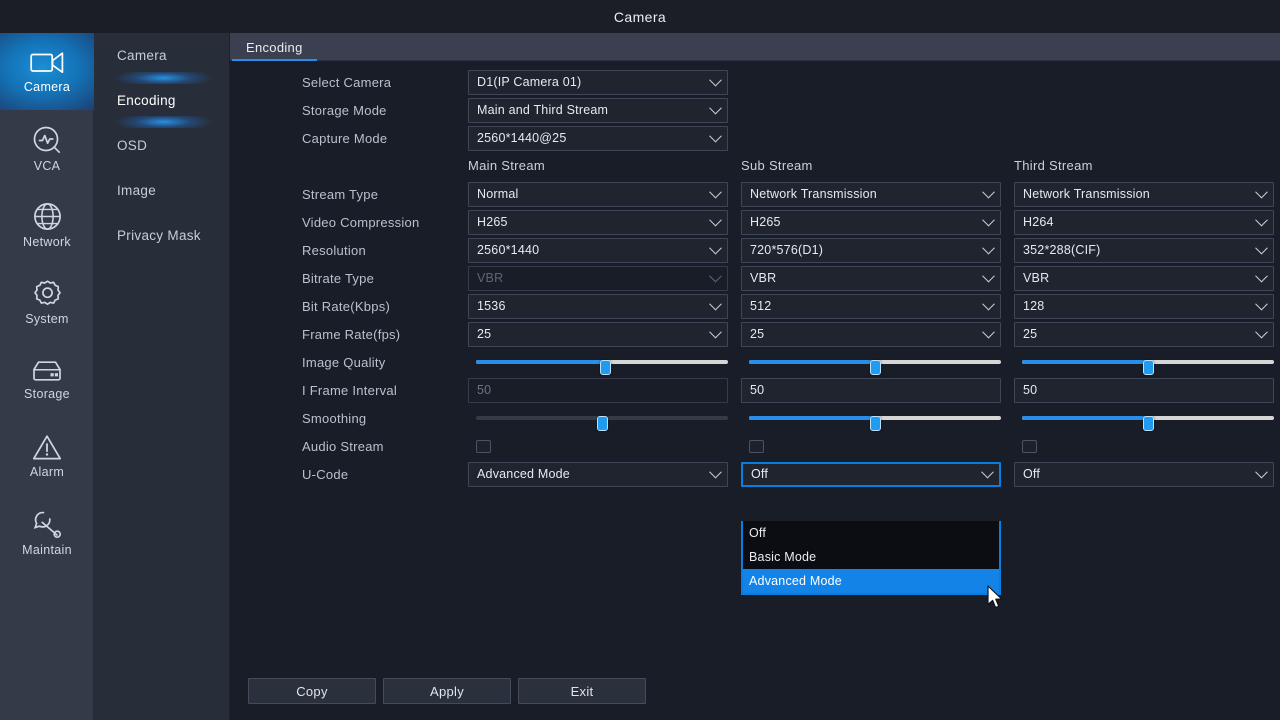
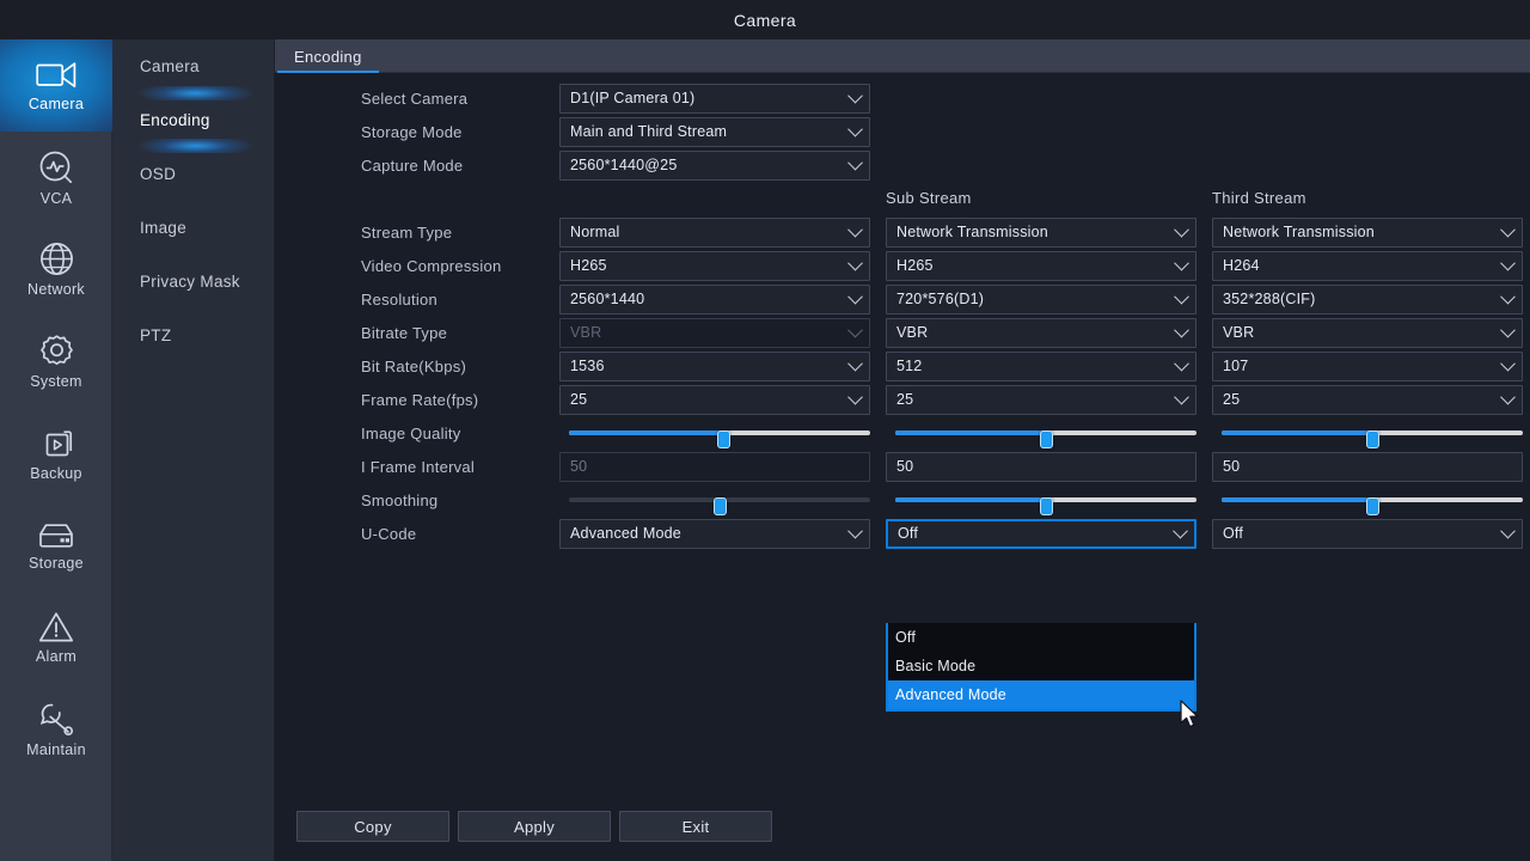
  Camera
  Camera
  VCA
  Network
  System
+ Backup
  Storage
  Alarm
  Maintain
  Camera
  Encoding
  OSD
  Image
  Privacy Mask
+ PTZ
  Encoding
  Select Camera
  D1(IP Camera 01)
  Storage Mode
  Main and Third Stream
  Capture Mode
  2560*1440@25
- Main Stream
  Sub Stream
  Third Stream
  Stream Type
  Normal
  Network Transmission
  Network Transmission
  Video Compression
  H265
  H265
  H264
  Resolution
  2560*1440
  720*576(D1)
  352*288(CIF)
  Bitrate Type
  VBR
  VBR
  VBR
  Bit Rate(Kbps)
  1536
  512
- 128
+ 107
  Frame Rate(fps)
  25
  25
  25
  Image Quality
  I Frame Interval
  50
  50
  50
  Smoothing
- Audio Stream
  U-Code
  Advanced Mode
  Off
  Off
  Off
  Basic Mode
  Advanced Mode
  Copy
  Apply
  Exit
